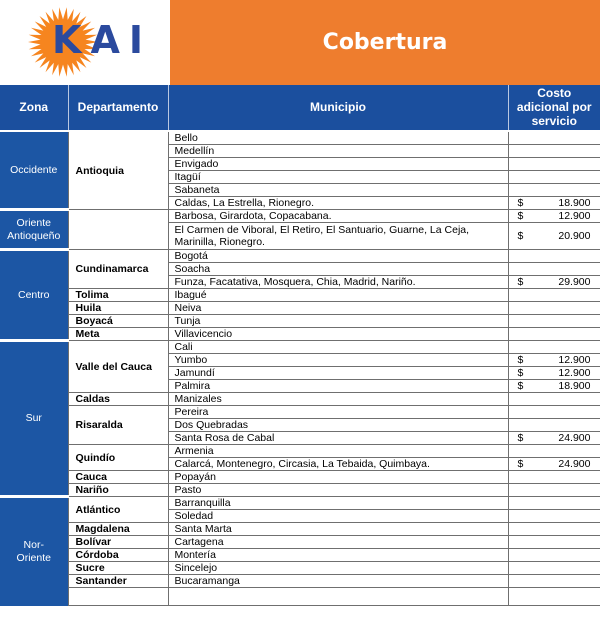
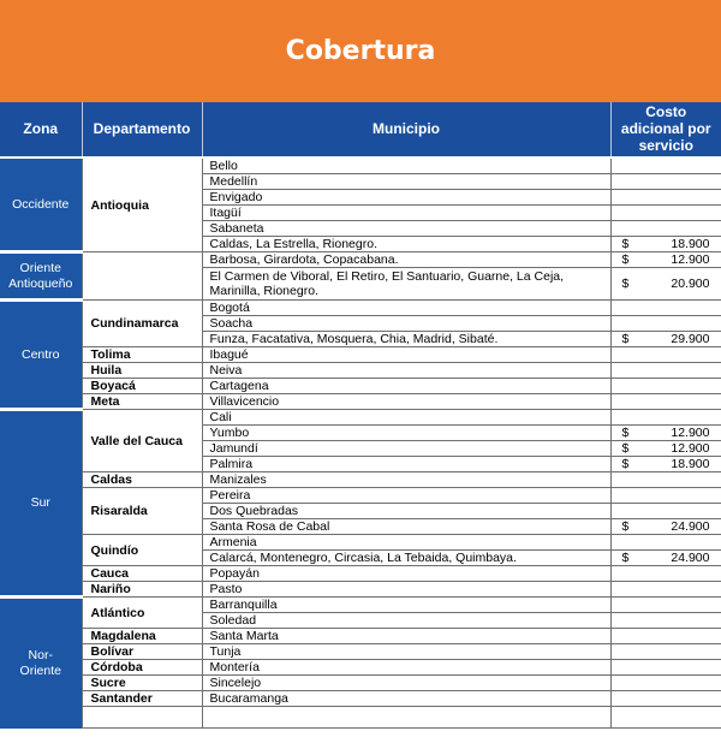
- KAI
  Cobertura
  Zona	Departamento	Municipio	Costo adicional por servicio
  Occidente	Antioquia	Bello
  Medellín
  Envigado
  Itagüí
  Sabaneta
  Caldas, La Estrella, Rionegro.	$ 18.900
  Oriente Antioqueño		Barbosa, Girardota, Copacabana.	$ 12.900
  El Carmen de Viboral, El Retiro, El Santuario, Guarne, La Ceja, Marinilla, Rionegro.	$ 20.900
  Centro	Cundinamarca	Bogotá
  Soacha
- Funza, Facatativa, Mosquera, Chia, Madrid, Nariño.	$ 29.900
+ Funza, Facatativa, Mosquera, Chia, Madrid, Sibaté.	$ 29.900
  Tolima	Ibagué
  Huila	Neiva
- Boyacá	Tunja
+ Boyacá	Cartagena
  Meta	Villavicencio
  Sur	Valle del Cauca	Cali
  Yumbo	$ 12.900
  Jamundí	$ 12.900
  Palmira	$ 18.900
  Caldas	Manizales
  Risaralda	Pereira
  Dos Quebradas
  Santa Rosa de Cabal	$ 24.900
  Quindío	Armenia
  Calarcá, Montenegro, Circasia, La Tebaida, Quimbaya.	$ 24.900
  Cauca	Popayán
  Nariño	Pasto
  Nor-Oriente	Atlántico	Barranquilla
  Soledad
  Magdalena	Santa Marta
- Bolívar	Cartagena
+ Bolívar	Tunja
  Córdoba	Montería
  Sucre	Sincelejo
  Santander	Bucaramanga
